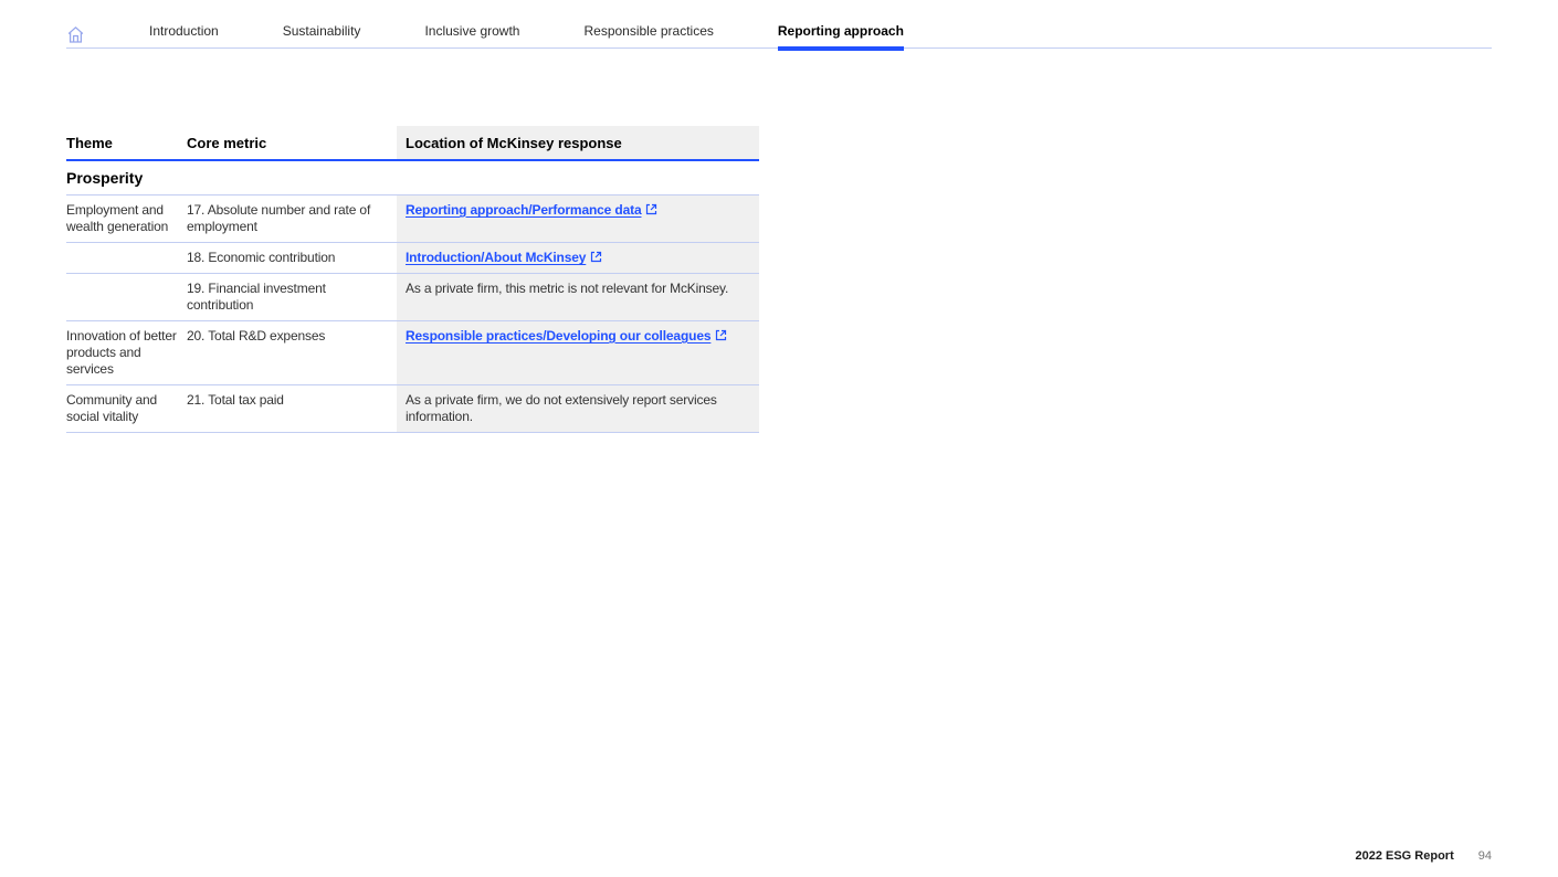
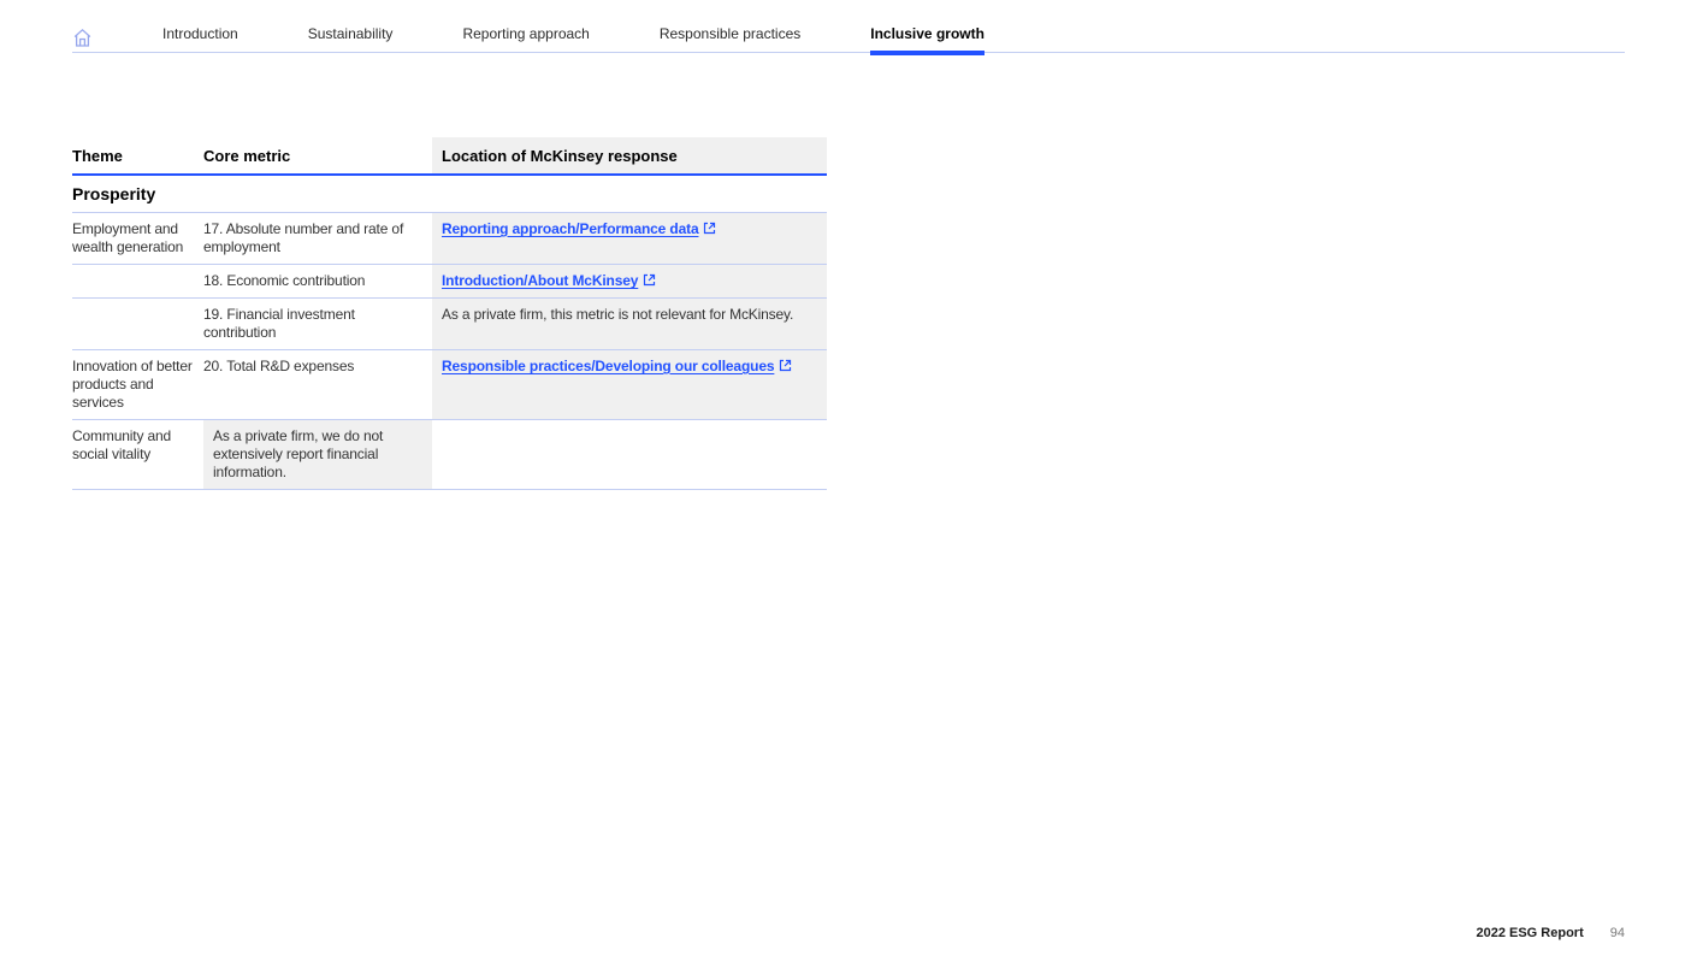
  Introduction
  Sustainability
- Inclusive growth
+ Reporting approach
  Responsible practices
- Reporting approach
+ Inclusive growth
  Theme
  Core metric
  Location of McKinsey response
  Prosperity
  Employment and wealth generation
  17. Absolute number and rate of employment
  Reporting approach/Performance data
  18. Economic contribution
  Introduction/About McKinsey
  19. Financial investment contribution
  As a private firm, this metric is not relevant for McKinsey.
  Innovation of better products and services
  20. Total R&D expenses
  Responsible practices/Developing our colleagues
  Community and social vitality
- 21. Total tax paid
- As a private firm, we do not extensively report services information.
+ As a private firm, we do not extensively report financial information.
  2022 ESG Report
  94
